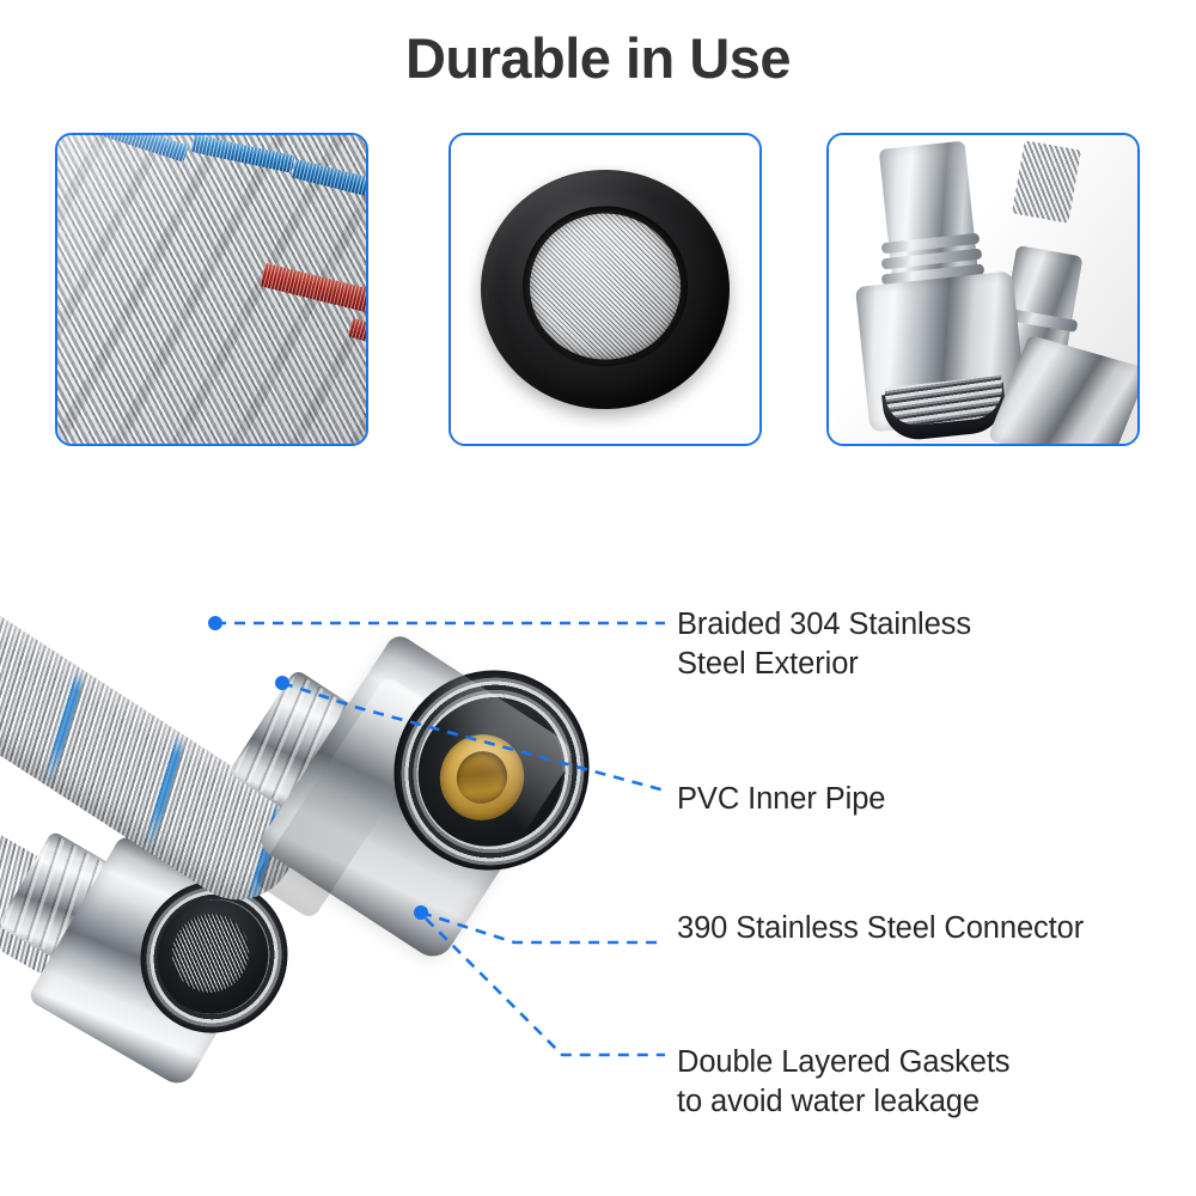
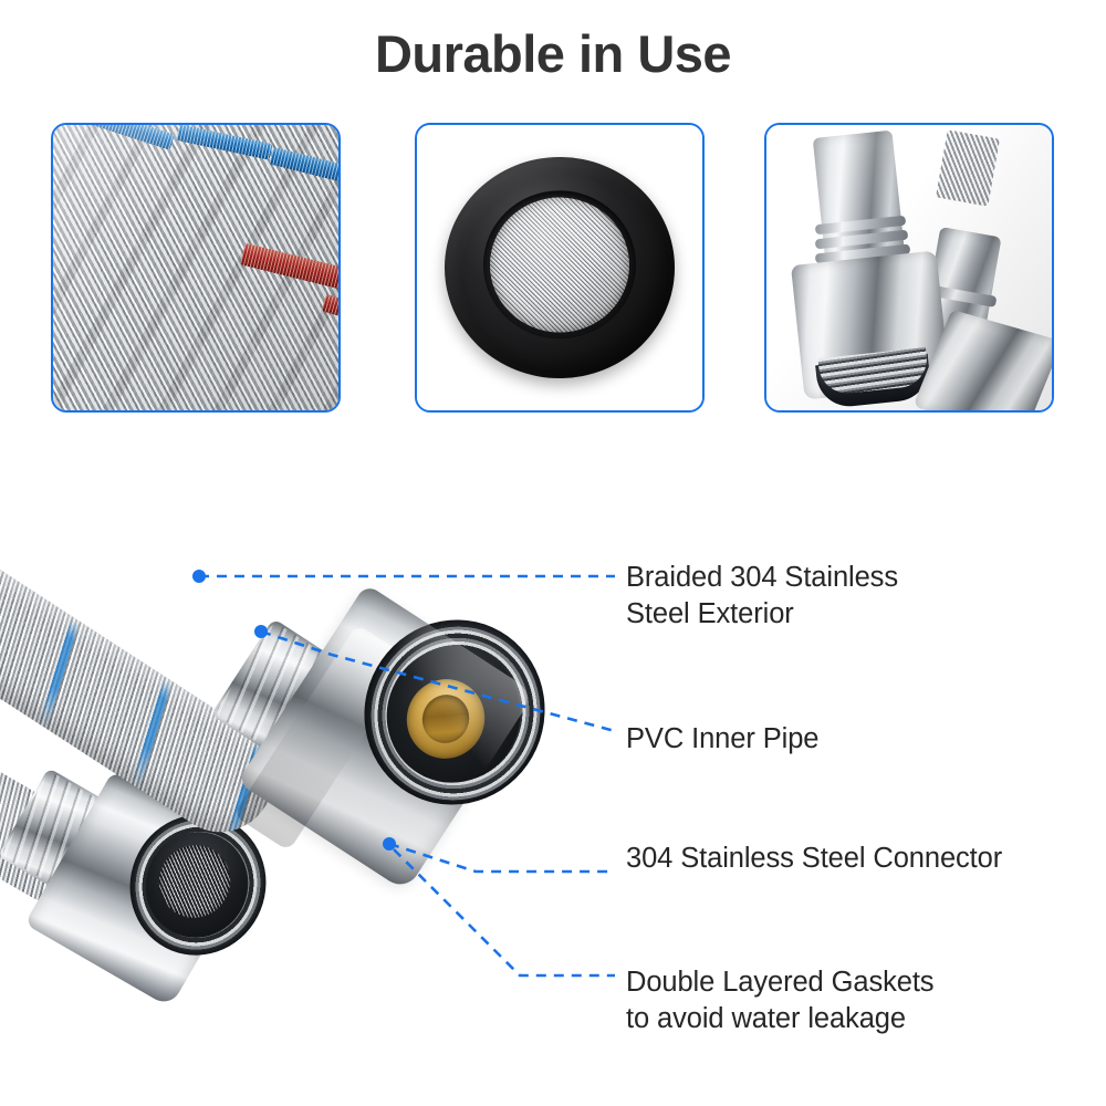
  Durable in Use
  Braided 304 Stainless
  Steel Exterior
  PVC Inner Pipe
- 390 Stainless Steel Connector
+ 304 Stainless Steel Connector
  Double Layered Gaskets
  to avoid water leakage
